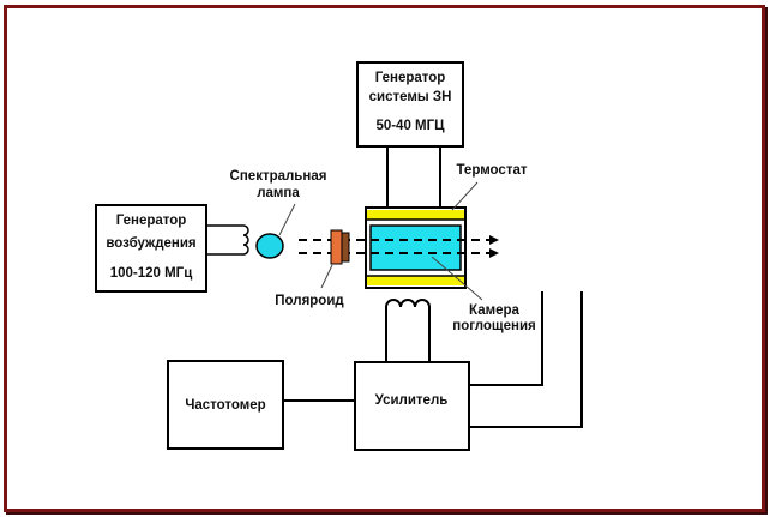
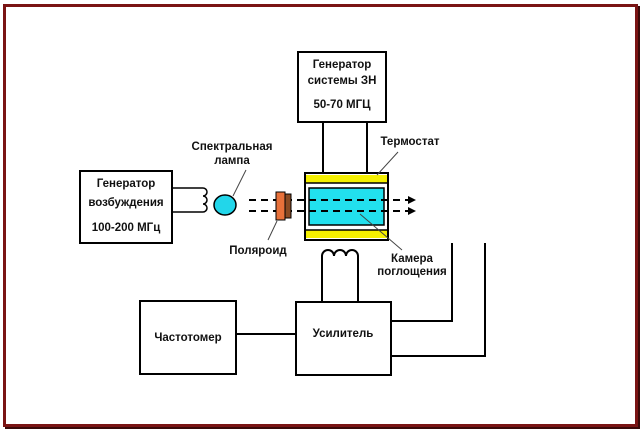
  Генератор
  системы ЗН
- 50-40 МГЦ
+ 50-70 МГЦ
  Генератор
  возбуждения
- 100-120 МГц
+ 100-200 МГц
  Спектральная
  лампа
  Поляроид
  Термостат
  Камера
  поглощения
  Усилитель
  Частотомер
